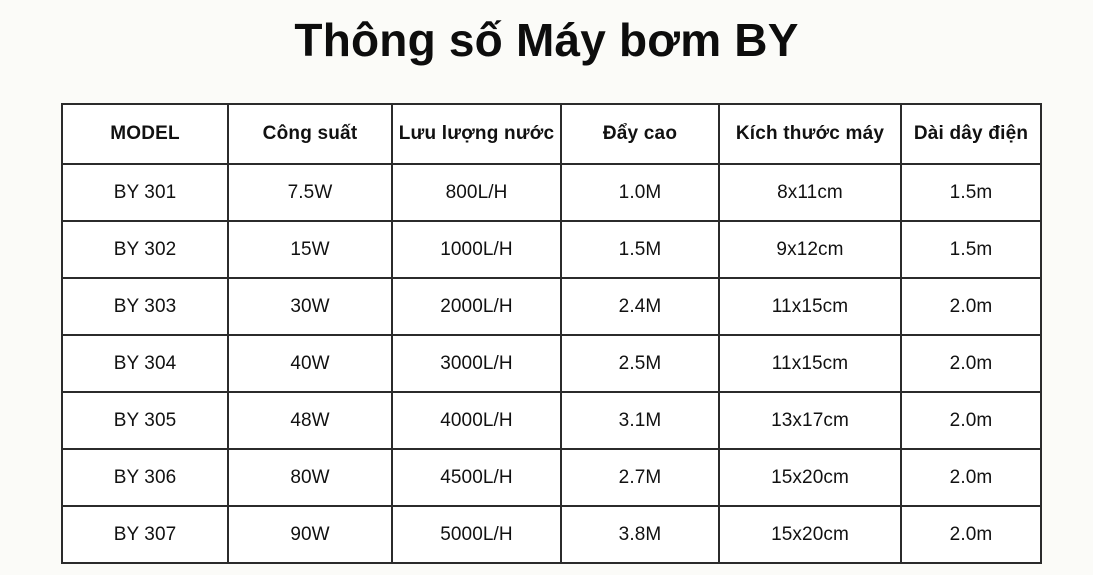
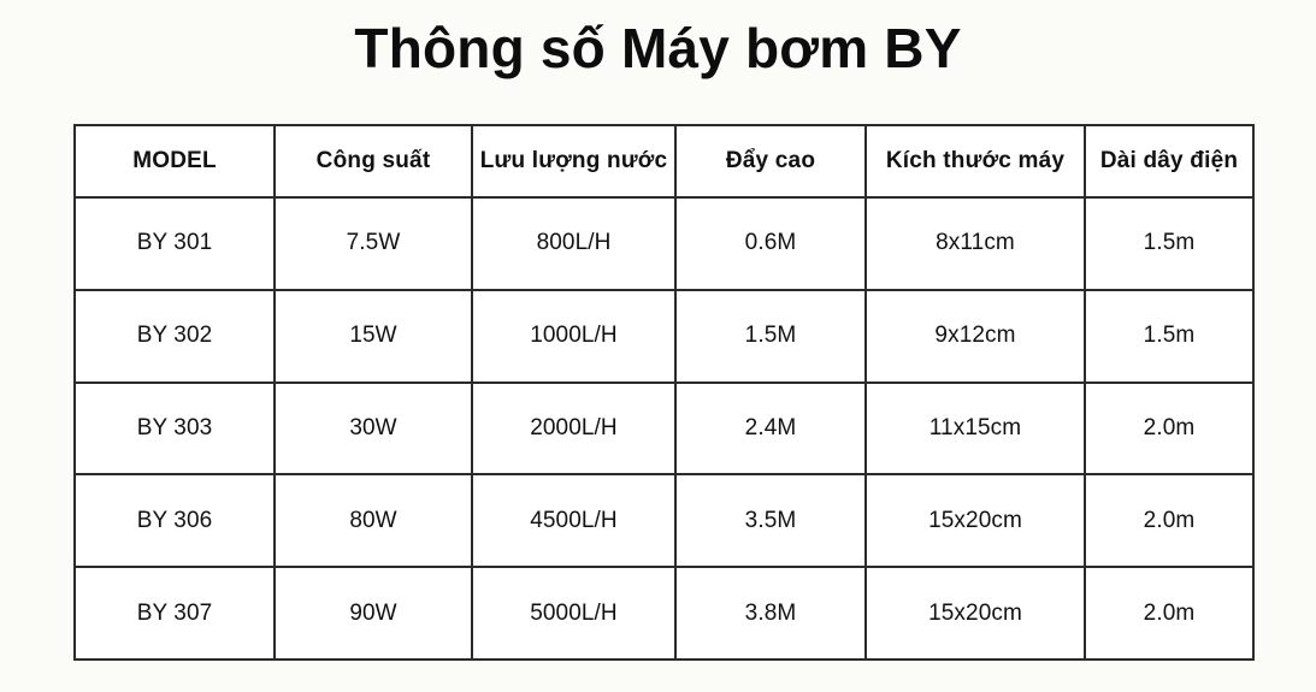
  Thông số Máy bơm BY
  MODEL	Công suất	Lưu lượng nước	Đẩy cao	Kích thước máy	Dài dây điện
- BY 301	7.5W	800L/H	1.0M	8x11cm	1.5m
+ BY 301	7.5W	800L/H	0.6M	8x11cm	1.5m
  BY 302	15W	1000L/H	1.5M	9x12cm	1.5m
  BY 303	30W	2000L/H	2.4M	11x15cm	2.0m
- BY 304	40W	3000L/H	2.5M	11x15cm	2.0m
- BY 305	48W	4000L/H	3.1M	13x17cm	2.0m
- BY 306	80W	4500L/H	2.7M	15x20cm	2.0m
+ BY 306	80W	4500L/H	3.5M	15x20cm	2.0m
  BY 307	90W	5000L/H	3.8M	15x20cm	2.0m
